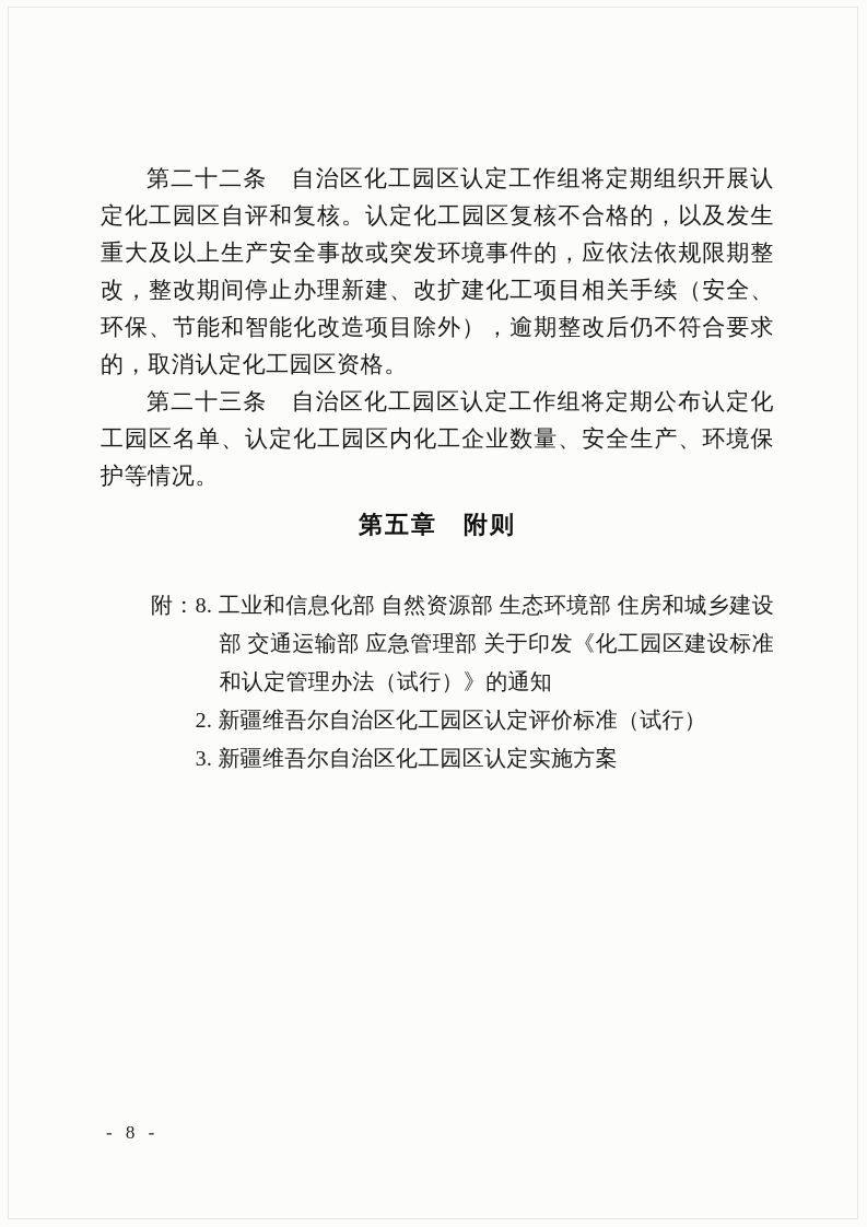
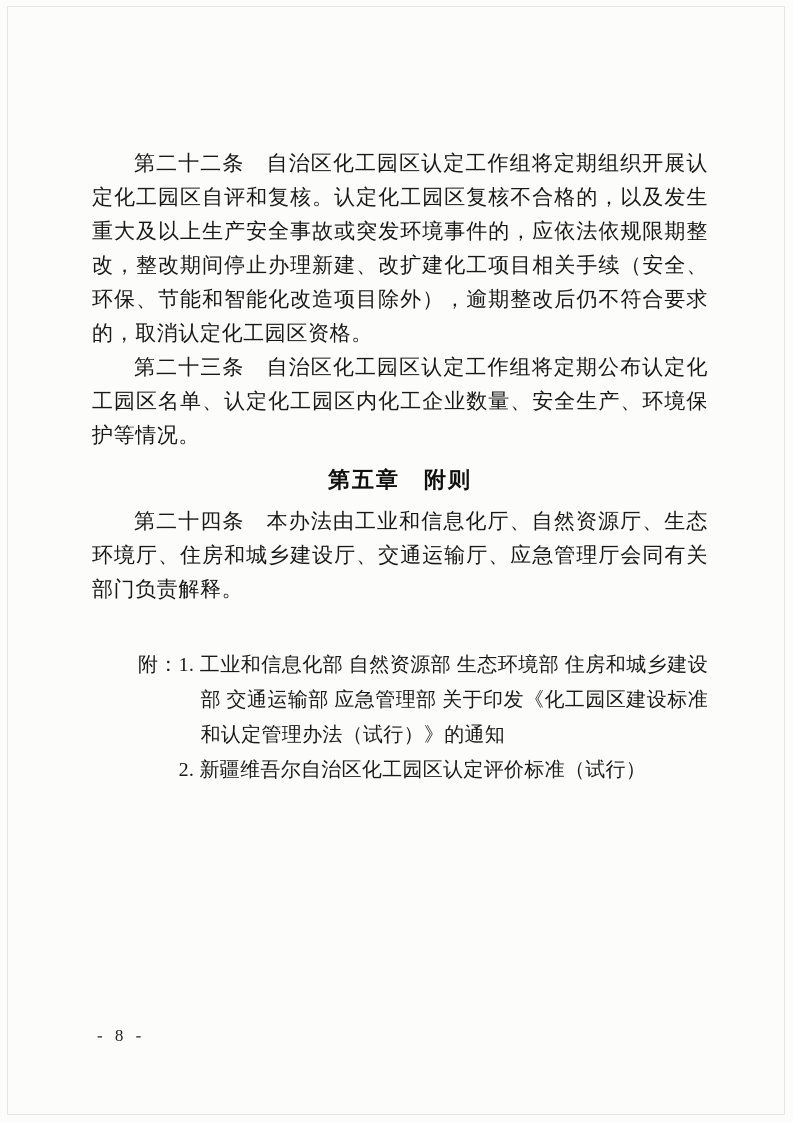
  第二十二条 自治区化工园区认定工作组将定期组织开展认定化工园区自评和复核。认定化工园区复核不合格的，以及发生重大及以上生产安全事故或突发环境事件的，应依法依规限期整改，整改期间停止办理新建、改扩建化工项目相关手续（安全、环保、节能和智能化改造项目除外），逾期整改后仍不符合要求的，取消认定化工园区资格。
  第二十三条 自治区化工园区认定工作组将定期公布认定化工园区名单、认定化工园区内化工企业数量、安全生产、环境保护等情况。
  第五章 附则
+ 第二十四条 本办法由工业和信息化厅、自然资源厅、生态环境厅、住房和城乡建设厅、交通运输厅、应急管理厅会同有关部门负责解释。
  附：
- 8. 工业和信息化部 自然资源部 生态环境部 住房和城乡建设部 交通运输部 应急管理部 关于印发《化工园区建设标准和认定管理办法（试行）》的通知
+ 1. 工业和信息化部 自然资源部 生态环境部 住房和城乡建设部 交通运输部 应急管理部 关于印发《化工园区建设标准和认定管理办法（试行）》的通知
  2. 新疆维吾尔自治区化工园区认定评价标准（试行）
- 3. 新疆维吾尔自治区化工园区认定实施方案
  - 8 -
